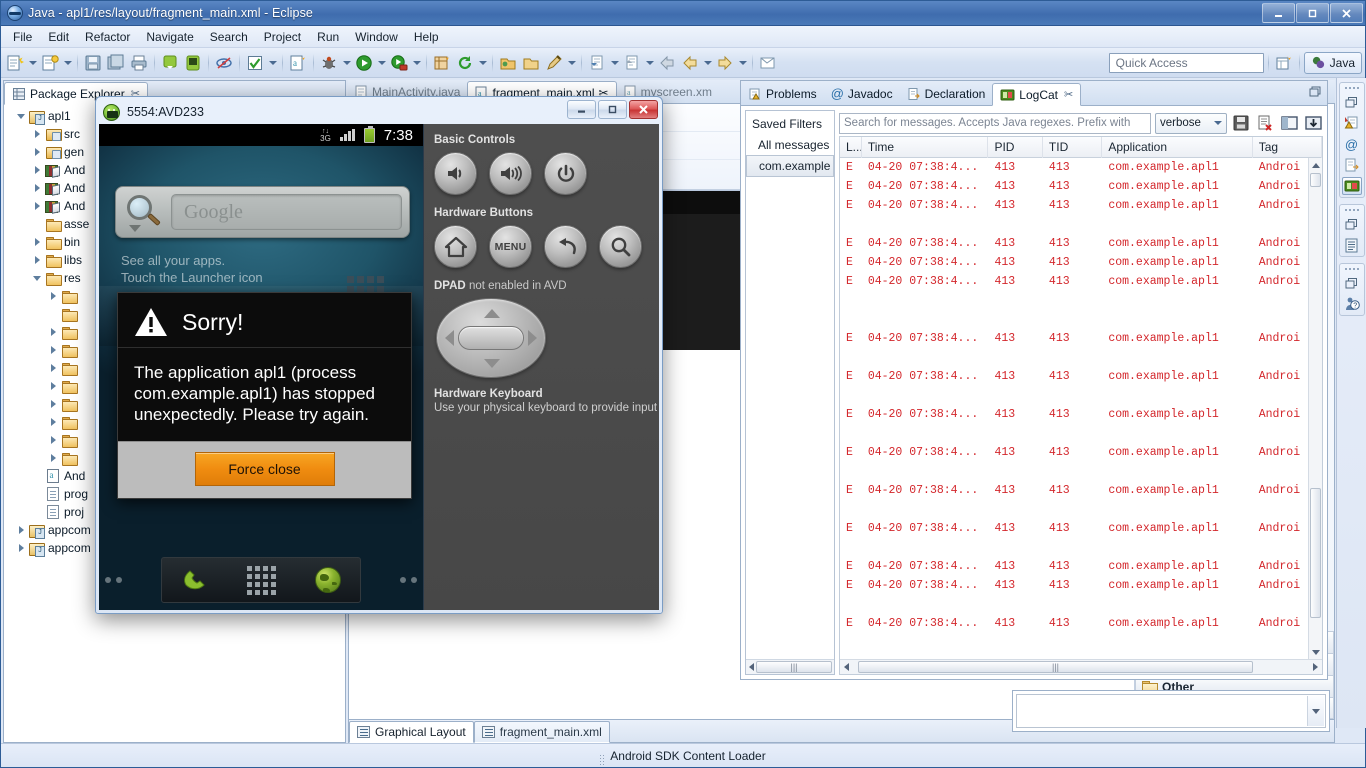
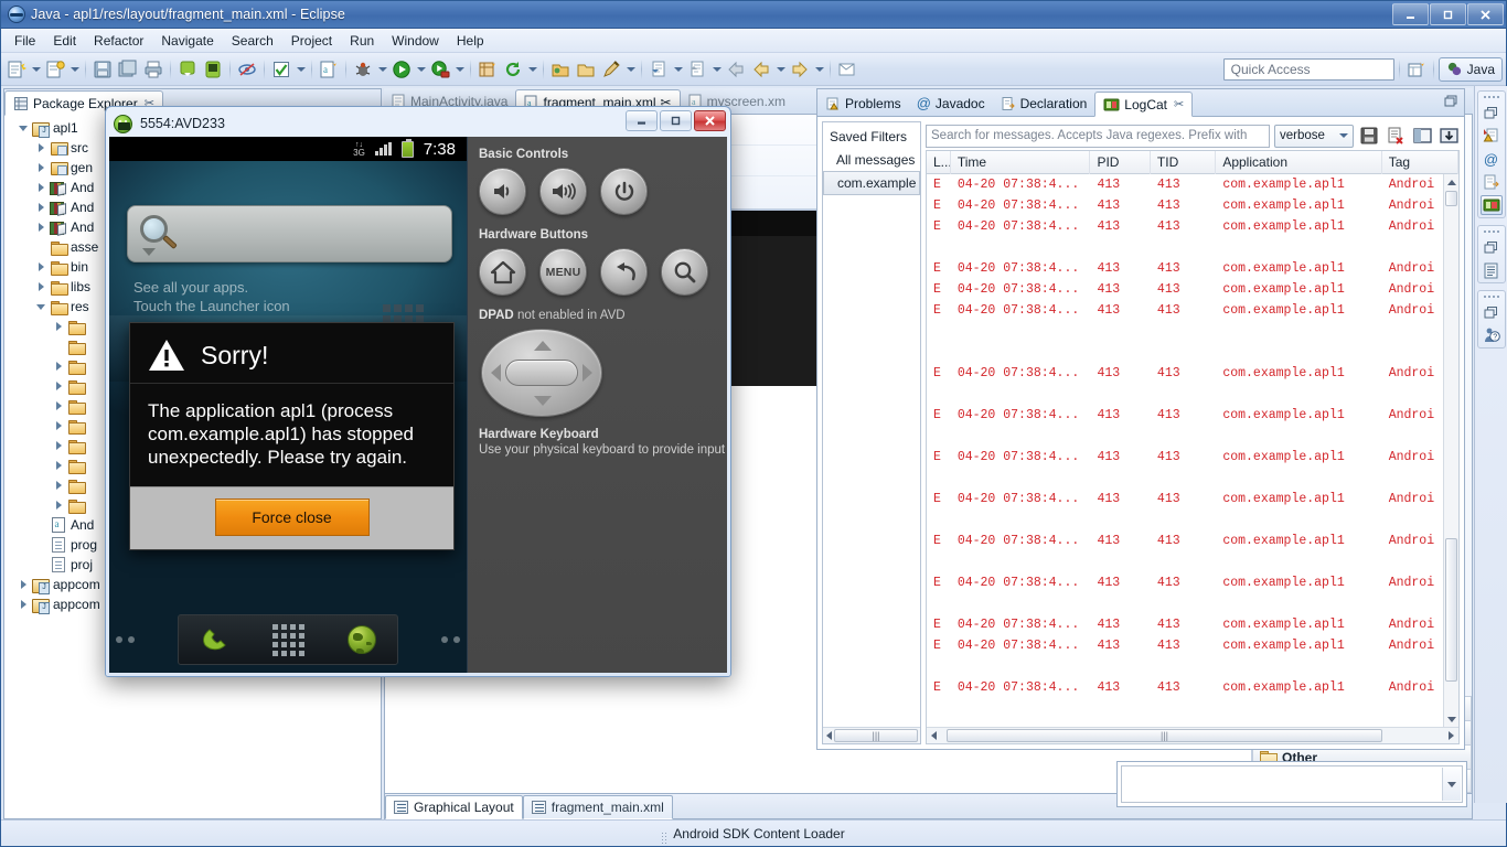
  Java - apl1/res/layout/fragment_main.xml - Eclipse
  File
  Edit
  Refactor
  Navigate
  Search
  Project
  Run
  Window
  Help
  a
  Quick Access
  Java
  Package Explorer
  ✂
  apl1
  src
  gen
  And
  And
  And
  asse
  bin
  libs
  res
  And
  prog
  proj
  appcom
  appcom
  MainActivity.java
  a
  fragment_main.xml
  ✂
  a
  myscreen.xm
  Other
  Graphical Layout
  fragment_main.xml
  Android SDK Content Loader
  Problems
  @
  Javadoc
  Declaration
  LogCat
  ✂
  Saved Filters
  All messages
  com.example
  |||
  Search for messages. Accepts Java regexes. Prefix with
  verbose
  L...
  Time
  PID
  TID
  Application
  Tag
  E
  04-20 07:38:4...
  413
  413
  com.example.apl1
  Androi
  E
  04-20 07:38:4...
  413
  413
  com.example.apl1
  Androi
  E
  04-20 07:38:4...
  413
  413
  com.example.apl1
  Androi
  E
  04-20 07:38:4...
  413
  413
  com.example.apl1
  Androi
  E
  04-20 07:38:4...
  413
  413
  com.example.apl1
  Androi
  E
  04-20 07:38:4...
  413
  413
  com.example.apl1
  Androi
  E
  04-20 07:38:4...
  413
  413
  com.example.apl1
  Androi
  E
  04-20 07:38:4...
  413
  413
  com.example.apl1
  Androi
  E
  04-20 07:38:4...
  413
  413
  com.example.apl1
  Androi
  E
  04-20 07:38:4...
  413
  413
  com.example.apl1
  Androi
  E
  04-20 07:38:4...
  413
  413
  com.example.apl1
  Androi
  E
  04-20 07:38:4...
  413
  413
  com.example.apl1
  Androi
  E
  04-20 07:38:4...
  413
  413
  com.example.apl1
  Androi
  E
  04-20 07:38:4...
  413
  413
  com.example.apl1
  Androi
  E
  04-20 07:38:4...
  413
  413
  com.example.apl1
  Androi
  |||
  @
  5554:AVD233
  3G
  7:38
  See all your apps.
  Touch the Launcher icon
- Google
  Sorry!
  The application apl1 (process com.example.apl1) has stopped unexpectedly. Please try again.
  Force close
  Basic Controls
  Hardware Buttons
  MENU
  DPAD not enabled in AVD
  Hardware Keyboard
  Use your physical keyboard to provide input
